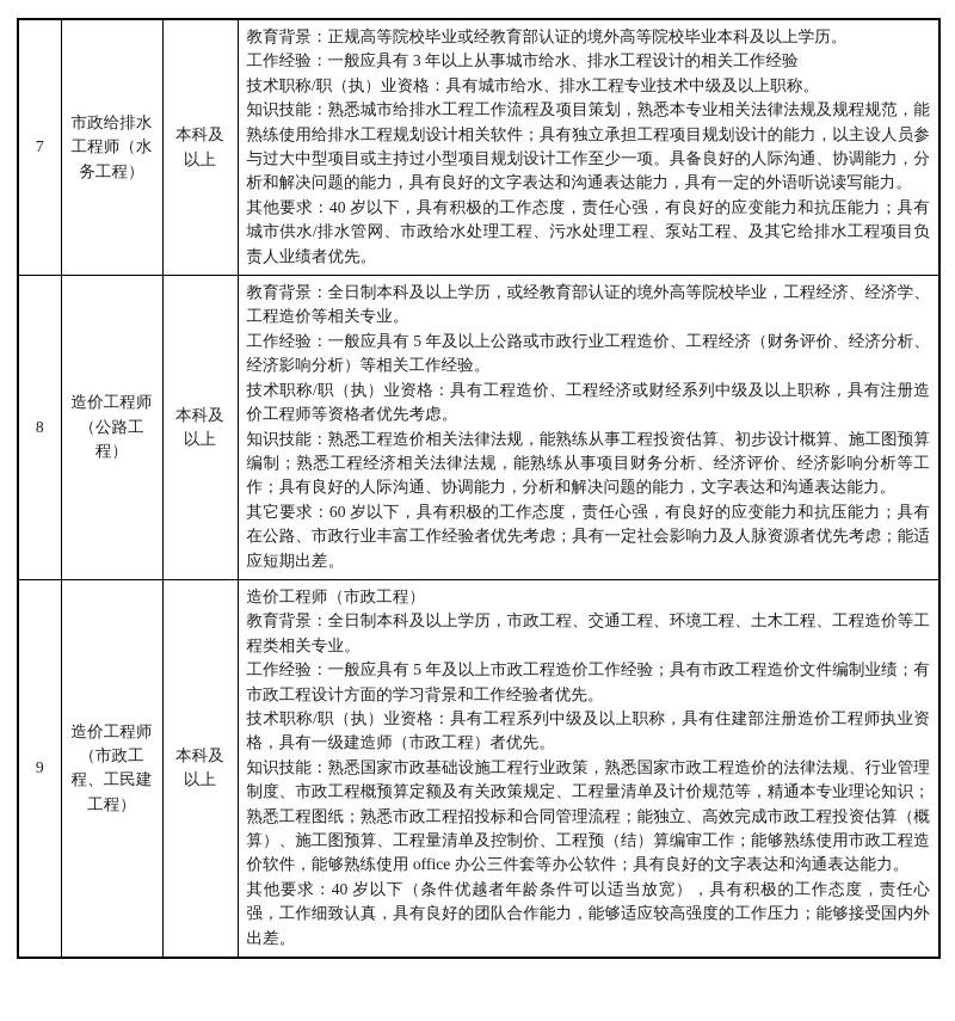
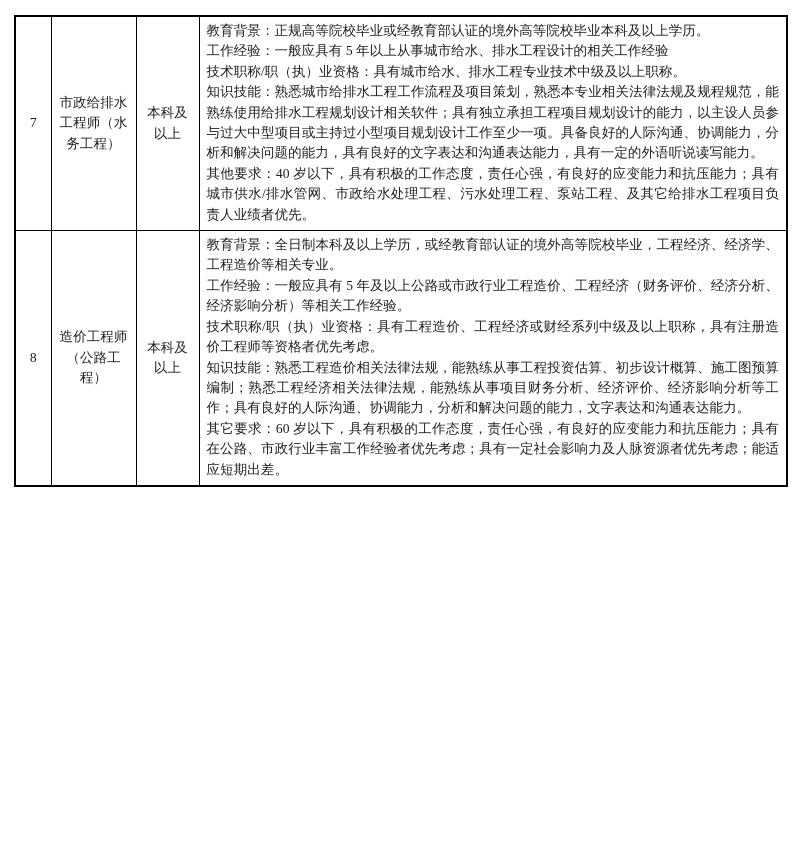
- 7	市政给排水工程师（水务工程）	本科及以上	教育背景：正规高等院校毕业或经教育部认证的境外高等院校毕业本科及以上学历。 工作经验：一般应具有 3 年以上从事城市给水、排水工程设计的相关工作经验 技术职称/职（执）业资格：具有城市给水、排水工程专业技术中级及以上职称。 知识技能：熟悉城市给排水工程工作流程及项目策划，熟悉本专业相关法律法规及规程规范，能熟练使用给排水工程规划设计相关软件；具有独立承担工程项目规划设计的能力，以主设人员参与过大中型项目或主持过小型项目规划设计工作至少一项。具备良好的人际沟通、协调能力，分析和解决问题的能力，具有良好的文字表达和沟通表达能力，具有一定的外语听说读写能力。 其他要求：40 岁以下，具有积极的工作态度，责任心强，有良好的应变能力和抗压能力；具有城市供水/排水管网、市政给水处理工程、污水处理工程、泵站工程、及其它给排水工程项目负责人业绩者优先。
+ 7	市政给排水工程师（水务工程）	本科及以上	教育背景：正规高等院校毕业或经教育部认证的境外高等院校毕业本科及以上学历。 工作经验：一般应具有 5 年以上从事城市给水、排水工程设计的相关工作经验 技术职称/职（执）业资格：具有城市给水、排水工程专业技术中级及以上职称。 知识技能：熟悉城市给排水工程工作流程及项目策划，熟悉本专业相关法律法规及规程规范，能熟练使用给排水工程规划设计相关软件；具有独立承担工程项目规划设计的能力，以主设人员参与过大中型项目或主持过小型项目规划设计工作至少一项。具备良好的人际沟通、协调能力，分析和解决问题的能力，具有良好的文字表达和沟通表达能力，具有一定的外语听说读写能力。 其他要求：40 岁以下，具有积极的工作态度，责任心强，有良好的应变能力和抗压能力；具有城市供水/排水管网、市政给水处理工程、污水处理工程、泵站工程、及其它给排水工程项目负责人业绩者优先。
  8	造价工程师（公路工程）	本科及以上	教育背景：全日制本科及以上学历，或经教育部认证的境外高等院校毕业，工程经济、经济学、工程造价等相关专业。 工作经验：一般应具有 5 年及以上公路或市政行业工程造价、工程经济（财务评价、经济分析、经济影响分析）等相关工作经验。 技术职称/职（执）业资格：具有工程造价、工程经济或财经系列中级及以上职称，具有注册造价工程师等资格者优先考虑。 知识技能：熟悉工程造价相关法律法规，能熟练从事工程投资估算、初步设计概算、施工图预算编制；熟悉工程经济相关法律法规，能熟练从事项目财务分析、经济评价、经济影响分析等工作；具有良好的人际沟通、协调能力，分析和解决问题的能力，文字表达和沟通表达能力。 其它要求：60 岁以下，具有积极的工作态度，责任心强，有良好的应变能力和抗压能力；具有在公路、市政行业丰富工作经验者优先考虑；具有一定社会影响力及人脉资源者优先考虑；能适应短期出差。
- 9	造价工程师（市政工程、工民建工程）	本科及以上	造价工程师（市政工程） 教育背景：全日制本科及以上学历，市政工程、交通工程、环境工程、土木工程、工程造价等工程类相关专业。 工作经验：一般应具有 5 年及以上市政工程造价工作经验；具有市政工程造价文件编制业绩；有市政工程设计方面的学习背景和工作经验者优先。 技术职称/职（执）业资格：具有工程系列中级及以上职称，具有住建部注册造价工程师执业资格，具有一级建造师（市政工程）者优先。 知识技能：熟悉国家市政基础设施工程行业政策，熟悉国家市政工程造价的法律法规、行业管理制度、市政工程概预算定额及有关政策规定、工程量清单及计价规范等，精通本专业理论知识；熟悉工程图纸；熟悉市政工程招投标和合同管理流程；能独立、高效完成市政工程投资估算（概算）、施工图预算、工程量清单及控制价、工程预（结）算编审工作；能够熟练使用市政工程造价软件，能够熟练使用 office 办公三件套等办公软件；具有良好的文字表达和沟通表达能力。 其他要求：40 岁以下（条件优越者年龄条件可以适当放宽），具有积极的工作态度，责任心强，工作细致认真，具有良好的团队合作能力，能够适应较高强度的工作压力；能够接受国内外出差。
